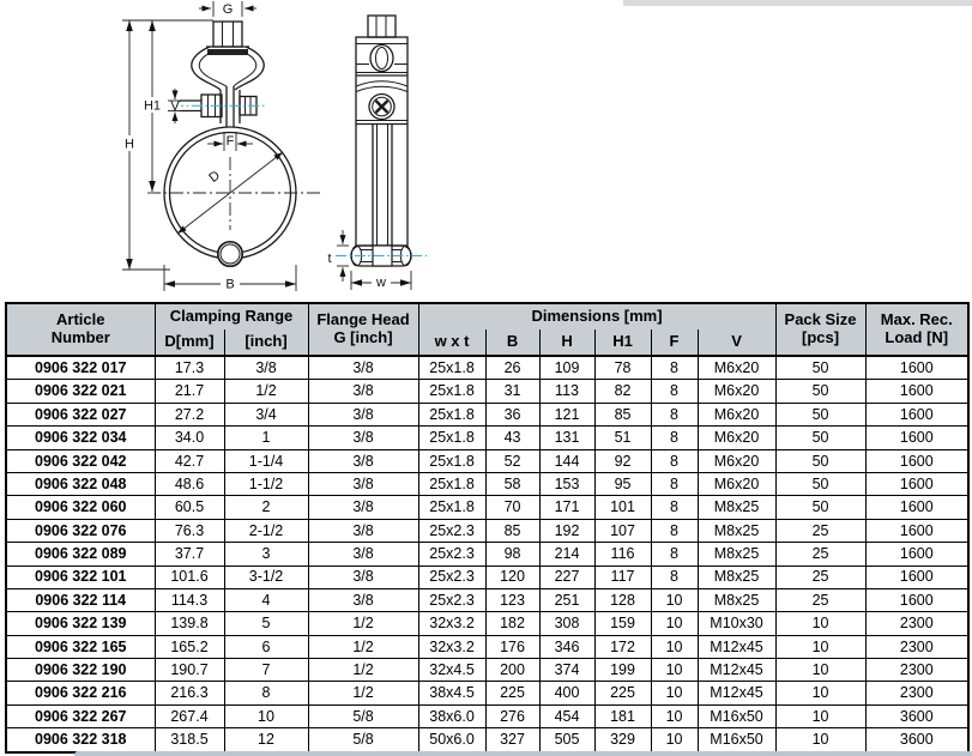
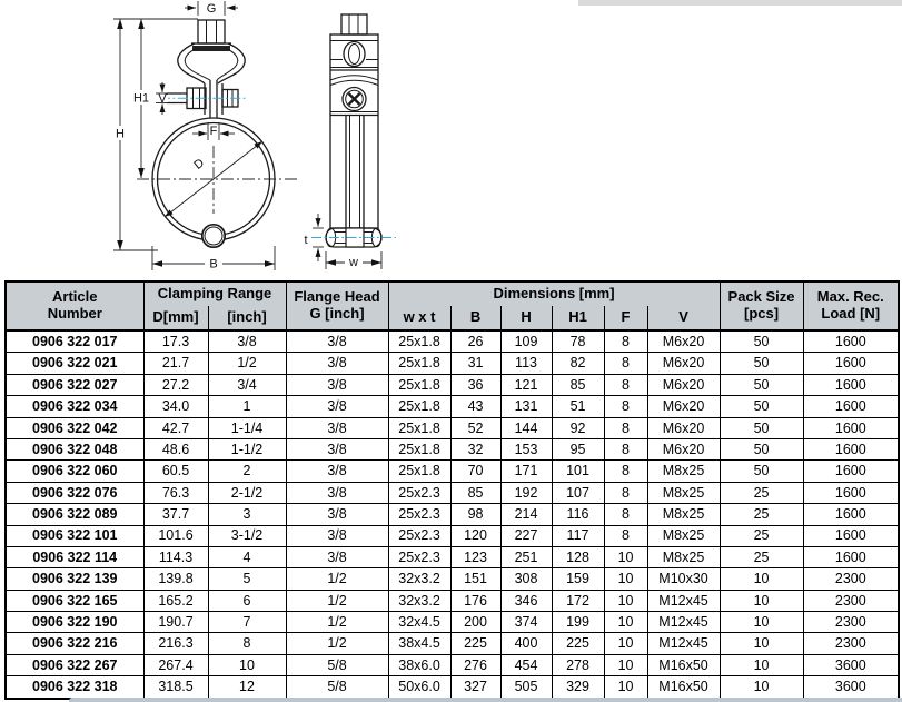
  G
  V
  F
  H
  H1
  B
  t
  w
  Article Number	Clamping Range	Flange Head G [inch]	Dimensions [mm]	Pack Size [pcs]	Max. Rec. Load [N]
  D[mm]	[inch]	w x t	B	H	H1	F	V
  0906 322 017	17.3	3/8	3/8	25x1.8	26	109	78	8	M6x20	50	1600
  0906 322 021	21.7	1/2	3/8	25x1.8	31	113	82	8	M6x20	50	1600
  0906 322 027	27.2	3/4	3/8	25x1.8	36	121	85	8	M6x20	50	1600
  0906 322 034	34.0	1	3/8	25x1.8	43	131	51	8	M6x20	50	1600
  0906 322 042	42.7	1-1/4	3/8	25x1.8	52	144	92	8	M6x20	50	1600
- 0906 322 048	48.6	1-1/2	3/8	25x1.8	58	153	95	8	M6x20	50	1600
+ 0906 322 048	48.6	1-1/2	3/8	25x1.8	32	153	95	8	M6x20	50	1600
  0906 322 060	60.5	2	3/8	25x1.8	70	171	101	8	M8x25	50	1600
  0906 322 076	76.3	2-1/2	3/8	25x2.3	85	192	107	8	M8x25	25	1600
  0906 322 089	37.7	3	3/8	25x2.3	98	214	116	8	M8x25	25	1600
  0906 322 101	101.6	3-1/2	3/8	25x2.3	120	227	117	8	M8x25	25	1600
  0906 322 114	114.3	4	3/8	25x2.3	123	251	128	10	M8x25	25	1600
- 0906 322 139	139.8	5	1/2	32x3.2	182	308	159	10	M10x30	10	2300
+ 0906 322 139	139.8	5	1/2	32x3.2	151	308	159	10	M10x30	10	2300
  0906 322 165	165.2	6	1/2	32x3.2	176	346	172	10	M12x45	10	2300
  0906 322 190	190.7	7	1/2	32x4.5	200	374	199	10	M12x45	10	2300
  0906 322 216	216.3	8	1/2	38x4.5	225	400	225	10	M12x45	10	2300
- 0906 322 267	267.4	10	5/8	38x6.0	276	454	181	10	M16x50	10	3600
+ 0906 322 267	267.4	10	5/8	38x6.0	276	454	278	10	M16x50	10	3600
  0906 322 318	318.5	12	5/8	50x6.0	327	505	329	10	M16x50	10	3600
